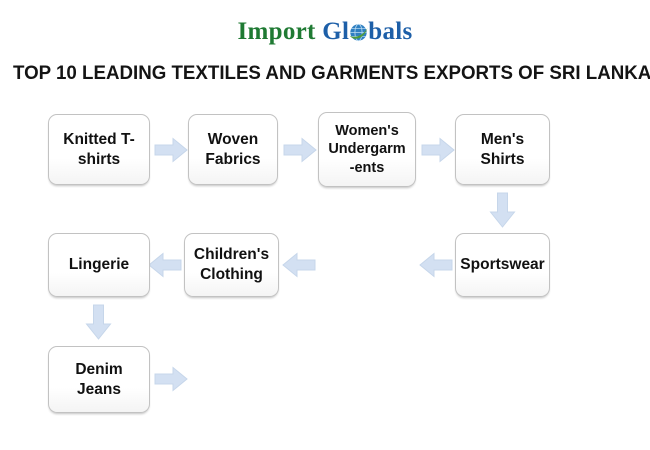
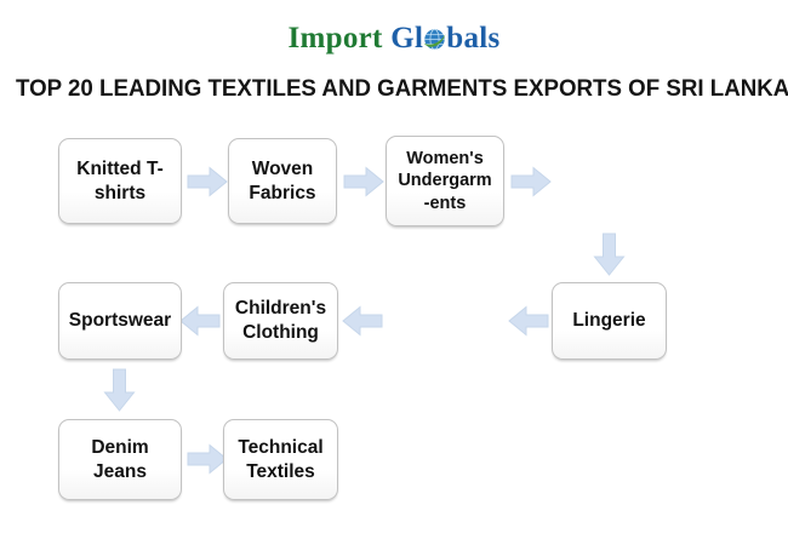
  Import Gl bals
- TOP 10 LEADING TEXTILES AND GARMENTS EXPORTS OF SRI LANKA
+ TOP 20 LEADING TEXTILES AND GARMENTS EXPORTS OF SRI LANKA
  Knitted T-
  shirts
  Woven
  Fabrics
  Women's
  Undergarm
  -ents
- Men's
- Shirts
- Sportswear
+ Lingerie
  Children's
  Clothing
- Lingerie
+ Sportswear
  Denim
  Jeans
+ Technical
+ Textiles
